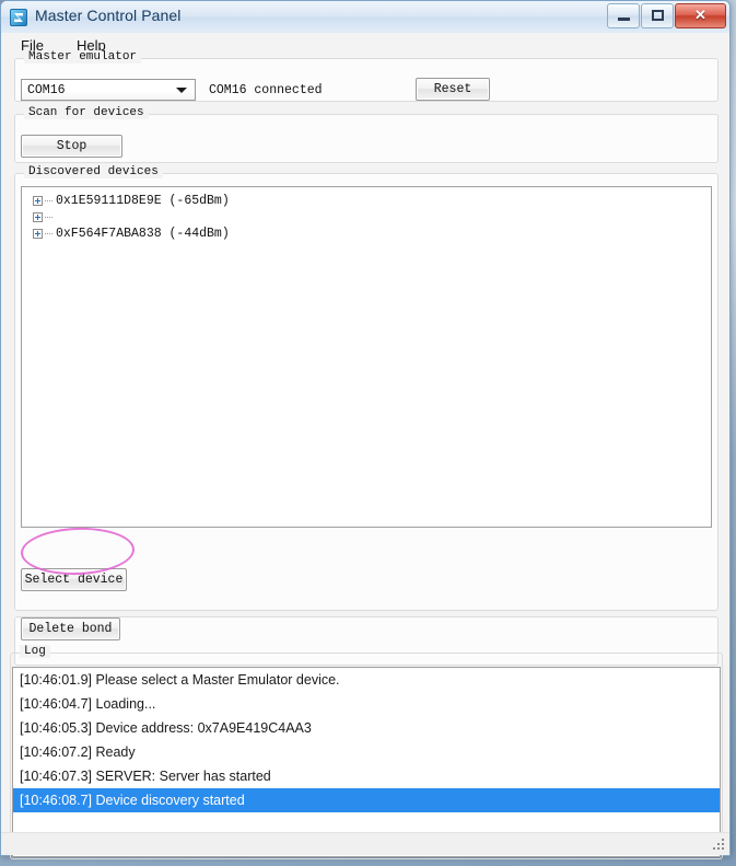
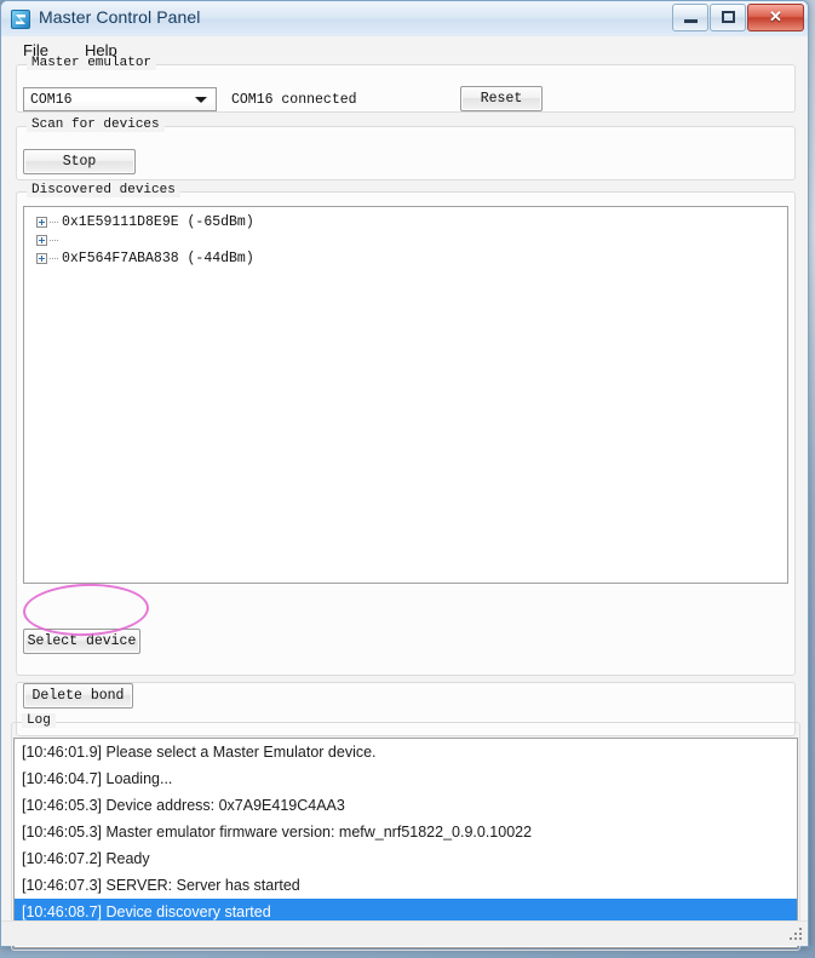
  Master Control Panel
  ✕
  File
  Help
  Master emulator
  COM16
  COM16 connected
  Reset
  Scan for devices
  Stop
  Discovered devices
  0x1E59111D8E9E (-65dBm)
  0xF564F7ABA838 (-44dBm)
  Select device
  Delete bond
  Log
  [10:46:01.9] Please select a Master Emulator device.
  [10:46:04.7] Loading...
  [10:46:05.3] Device address: 0x7A9E419C4AA3
+ [10:46:05.3] Master emulator firmware version: mefw_nrf51822_0.9.0.10022
  [10:46:07.2] Ready
  [10:46:07.3] SERVER: Server has started
  [10:46:08.7] Device discovery started
